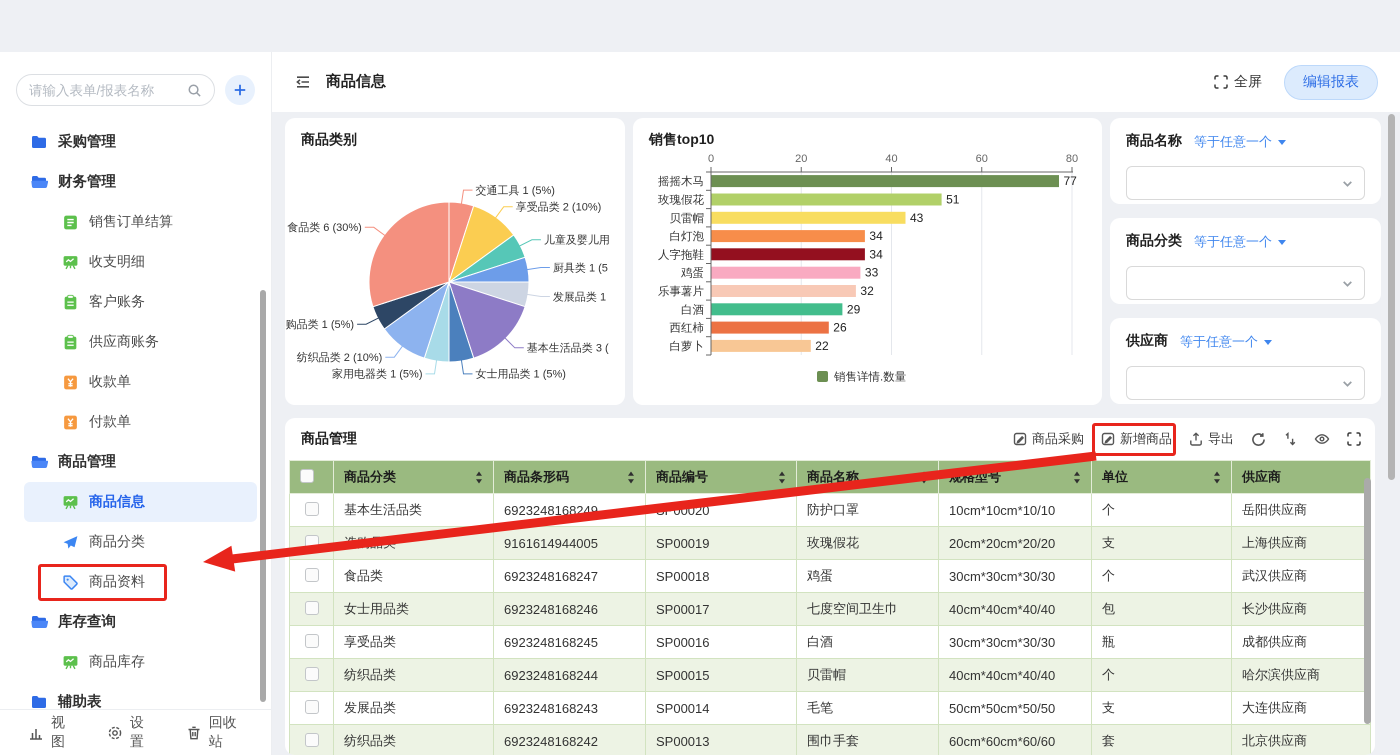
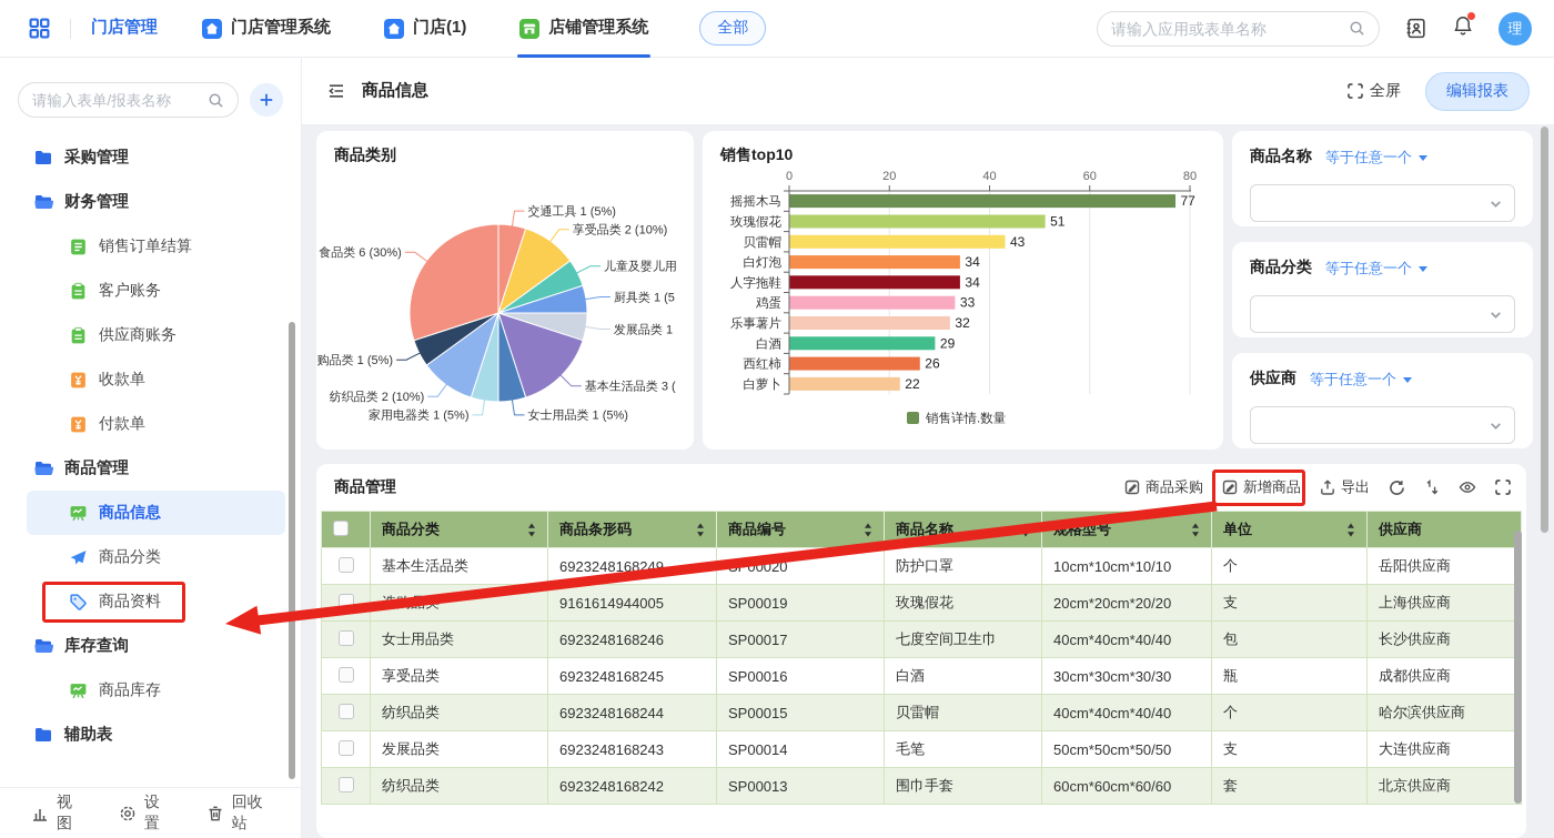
+ 门店管理
+ 门店管理系统
+ 门店(1)
+ 店铺管理系统
+ 全部
+ 请输入应用或表单名称
+ 理
  请输入表单/报表名称
  采购管理
  财务管理
  销售订单结算
- 收支明细
  客户账务
  供应商账务
  收款单
  付款单
  商品管理
  商品信息
  商品分类
  商品资料
  库存查询
  商品库存
  辅助表
  视图
  设置
  回收站
  商品信息
  全屏
  编辑报表
  商品类别
  交通工具 1 (5%)
  享受品类 2 (10%)
  儿童及婴儿用
  厨具类 1 (5
  发展品类 1
  基本生活品类 3 (
  女士用品类 1 (5%)
  家用电器类 1 (5%)
  纺织品类 2 (10%)
  购品类 1 (5%)
  食品类 6 (30%)
  销售top10
  0
  20
  40
  60
  80
  摇摇木马
  77
  玫瑰假花
  51
  贝雷帽
  43
  白灯泡
  34
  人字拖鞋
  34
  鸡蛋
  33
  乐事薯片
  32
  白酒
  29
  西红柿
  26
  白萝卜
  22
  销售详情.数量
  商品名称
  等于任意一个
  商品分类
  等于任意一个
  供应商
  等于任意一个
  商品管理
  商品采购
  新增商品
  导出
  	商品分类	商品条形码	商品编号	商品名称	格型号	单位	供应商
  	基本生活品类	6923248168249	0020	防护口罩	10cm*10cm*10/10	个	岳阳供应商
  		9161614944005	SP00019	玫瑰假花	20cm*20cm*20/20	支	上海供应商
- 	食品类	6923248168247	SP00018	鸡蛋	30cm*30cm*30/30	个	武汉供应商
  	女士用品类	6923248168246	SP00017	七度空间卫生巾	40cm*40cm*40/40	包	长沙供应商
  	享受品类	6923248168245	SP00016	白酒	30cm*30cm*30/30	瓶	成都供应商
  	纺织品类	6923248168244	SP00015	贝雷帽	40cm*40cm*40/40	个	哈尔滨供应商
  	发展品类	6923248168243	SP00014	毛笔	50cm*50cm*50/50	支	大连供应商
  	纺织品类	6923248168242	SP00013	围巾手套	60cm*60cm*60/60	套	北京供应商
